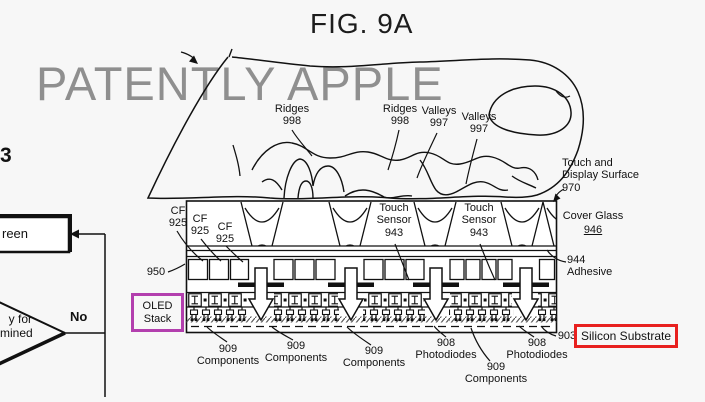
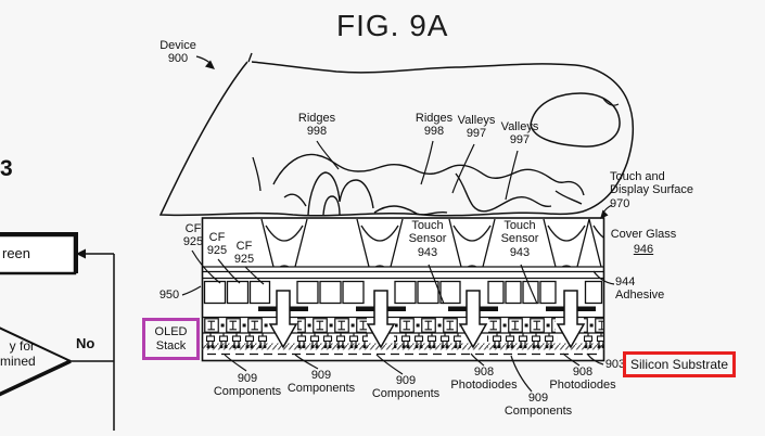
- PATENTLY APPLE
  FIG. 9A
+ Device
+ 900
  Ridges
  998
  Ridges
  998
  Valleys
  997
  Valleys
  997
  Touch and
  Display Surface
  970
  Cover Glass
  946
  944
  Adhesive
  CF
  925
  CF
  925
  CF
  925
  Touch
  Sensor
  943
  Touch
  Sensor
  943
  950
  OLED
  Stack
  903
  Silicon Substrate
  909
  Components
  909
  Components
  909
  Components
  908
  Photodiodes
  909
  Components
  908
  Photodiodes
  3
  reen
  y for
  mined
  No
